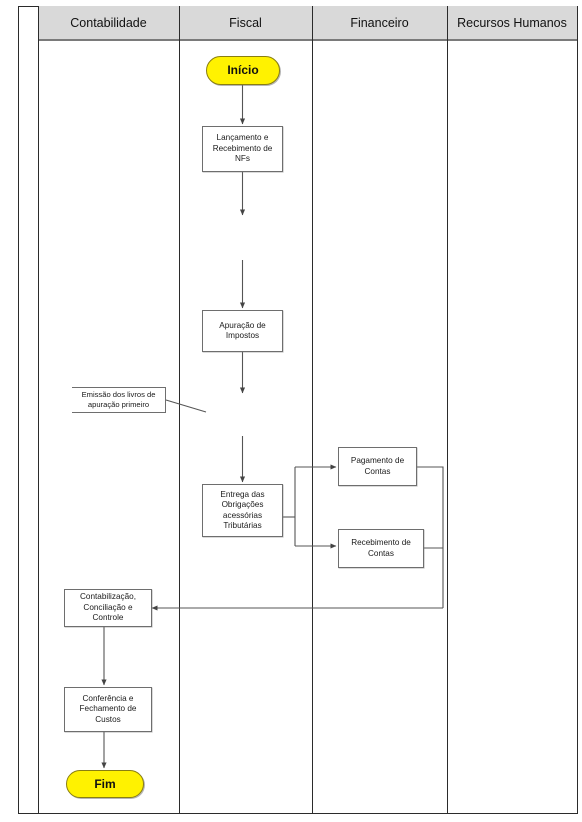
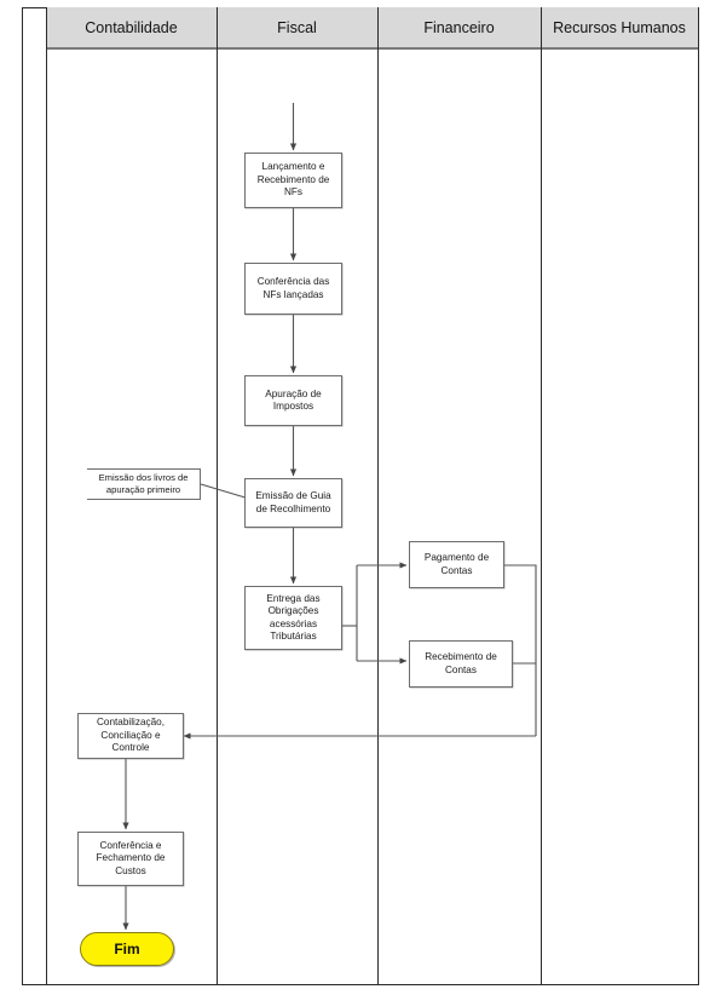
  Contabilidade
  Fiscal
  Financeiro
  Recursos Humanos
- Início
  Lançamento e
  Recebimento de
  NFs
+ Conferência das
+ NFs lançadas
  Apuração de
  Impostos
+ Emissão de Guia
+ de Recolhimento
  Entrega das
  Obrigações
  acessórias
  Tributárias
  Pagamento de
  Contas
  Recebimento de
  Contas
  Contabilização,
  Conciliação e
  Controle
  Conferência e
  Fechamento de
  Custos
  Fim
  Emissão dos livros de
  apuração primeiro
